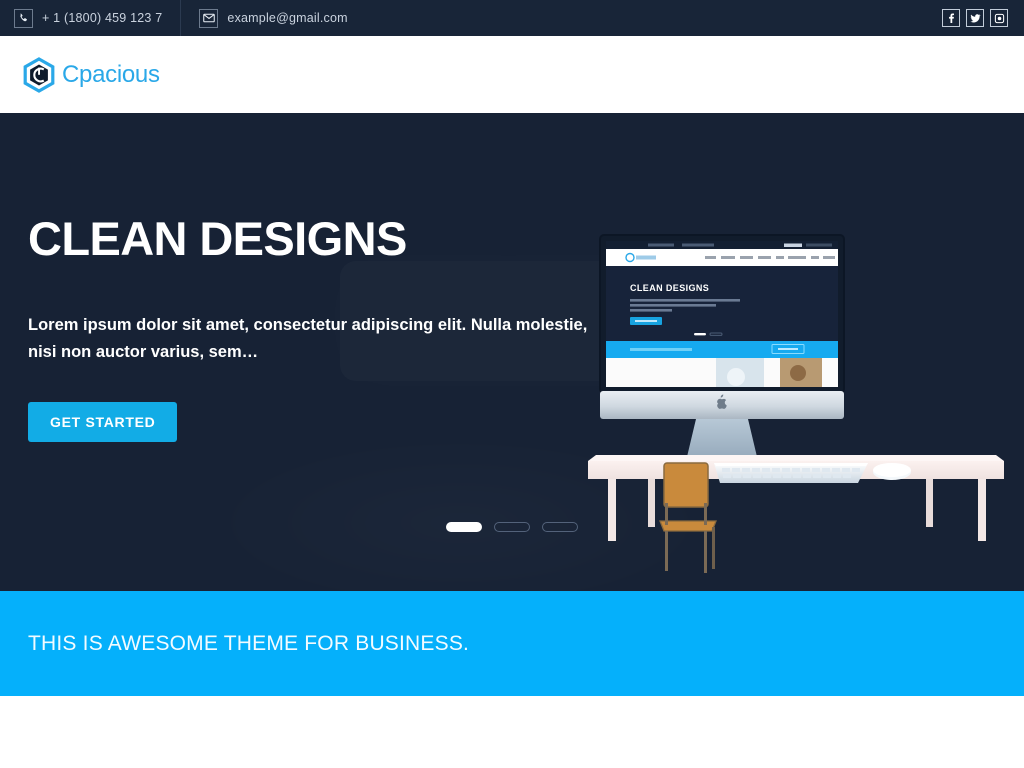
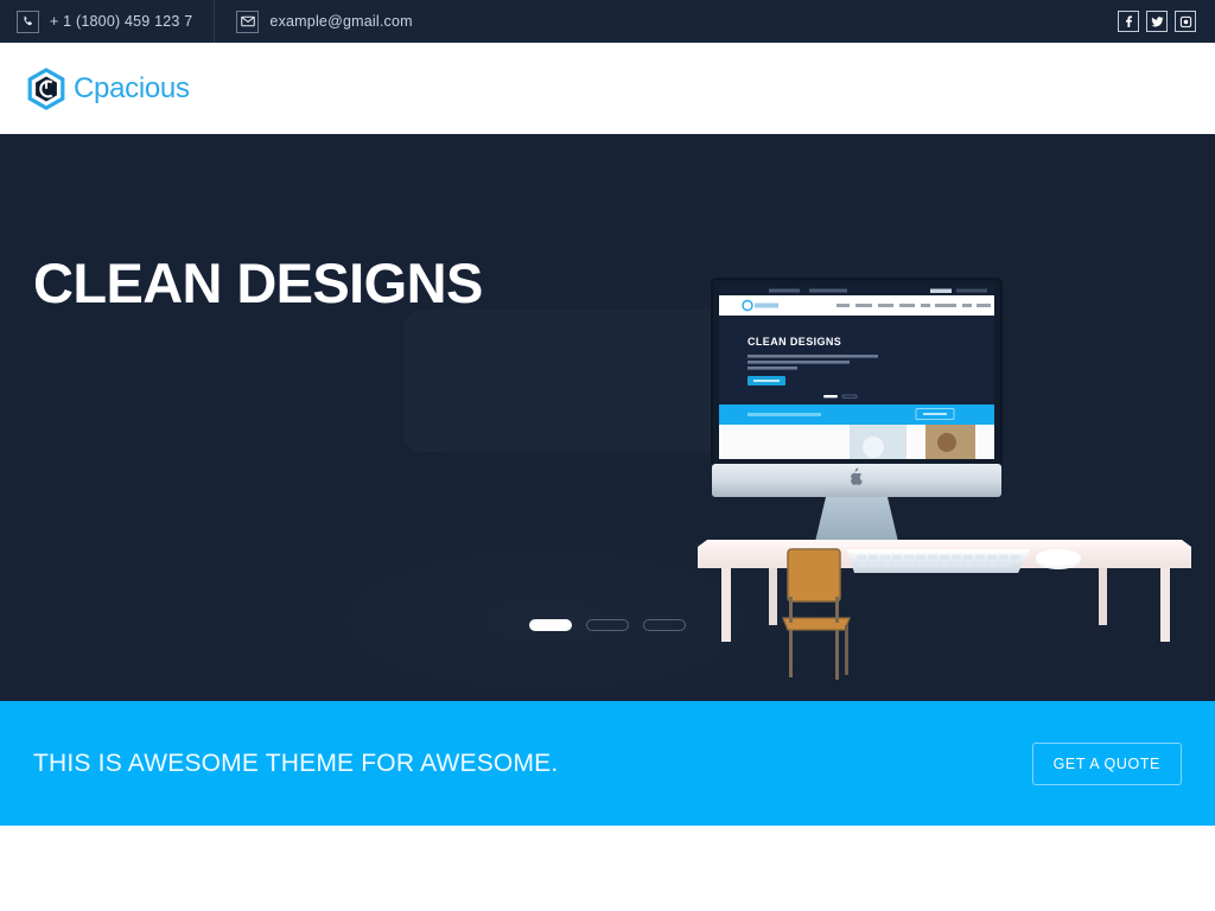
  + 1 (1800) 459 123 7
  example@gmail.com
  Cpacious
  CLEAN DESIGNS
  CLEAN DESIGNS
- Lorem ipsum dolor sit amet, consectetur adipiscing elit. Nulla molestie, nisi non auctor varius, sem…
- GET STARTED
- THIS IS AWESOME THEME FOR BUSINESS.
+ THIS IS AWESOME THEME FOR AWESOME.
+ GET A QUOTE
